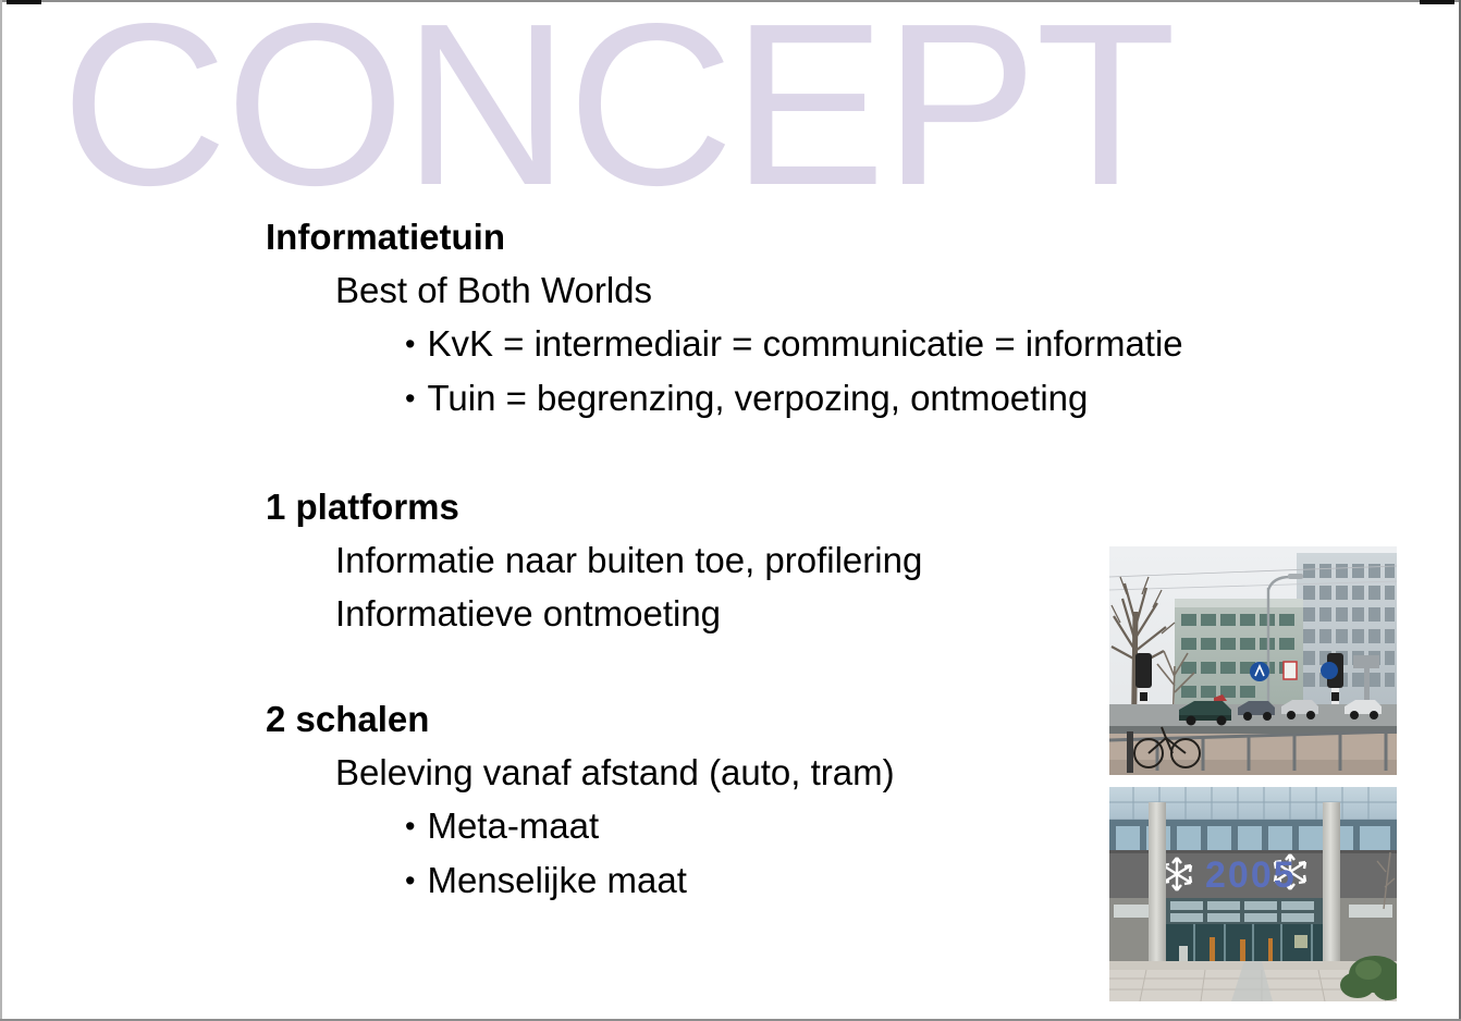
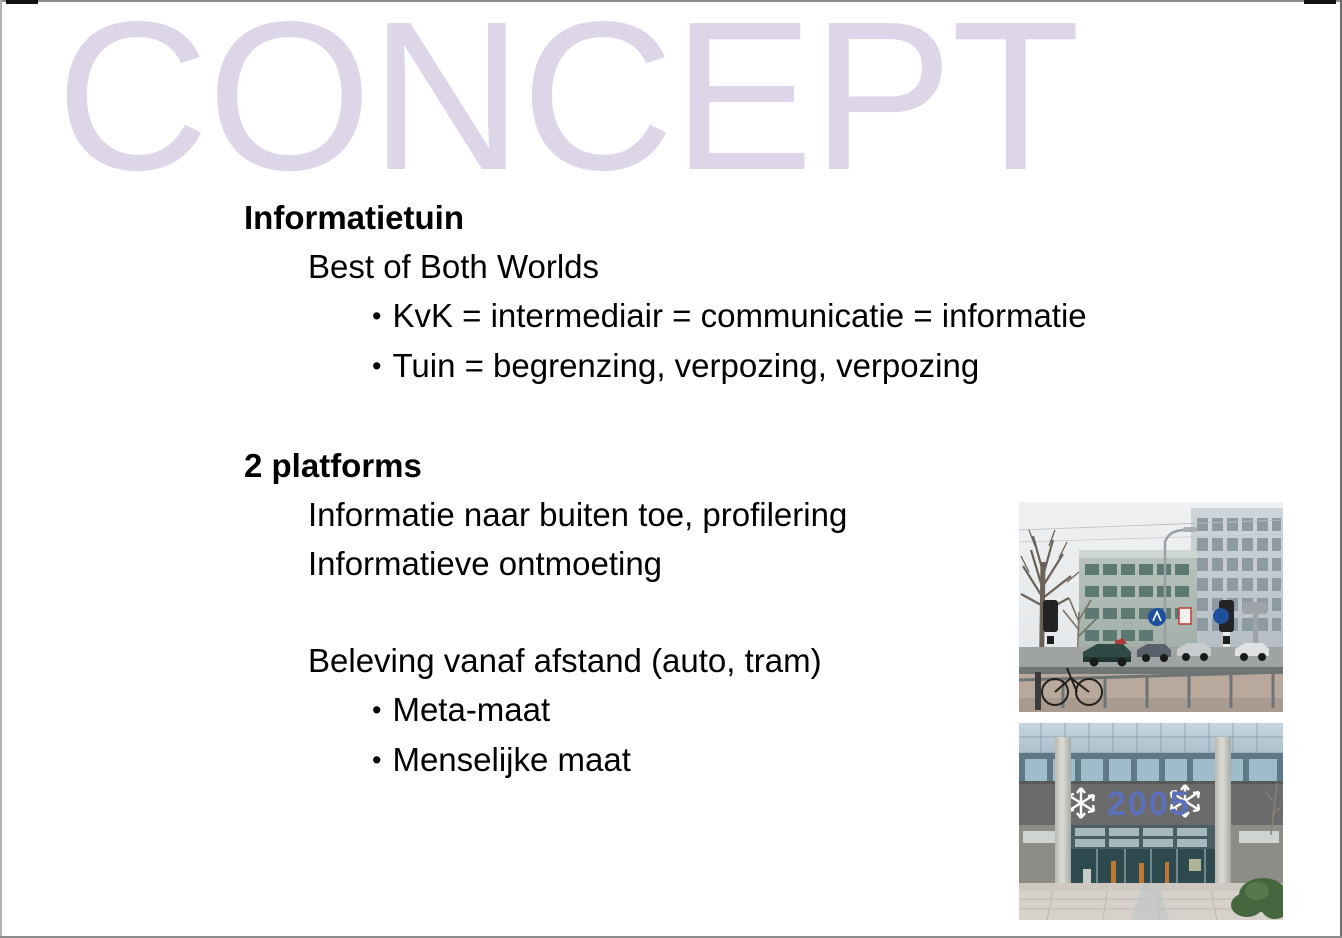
  CONCEPT
  Informatietuin
  Best of Both Worlds
  • KvK = intermediair = communicatie = informatie
- • Tuin = begrenzing, verpozing, ontmoeting
+ • Tuin = begrenzing, verpozing, verpozing
- 1 platforms
+ 2 platforms
  Informatie naar buiten toe, profilering
  Informatieve ontmoeting
- 2 schalen
  Beleving vanaf afstand (auto, tram)
  • Meta-maat
  • Menselijke maat
  2005
